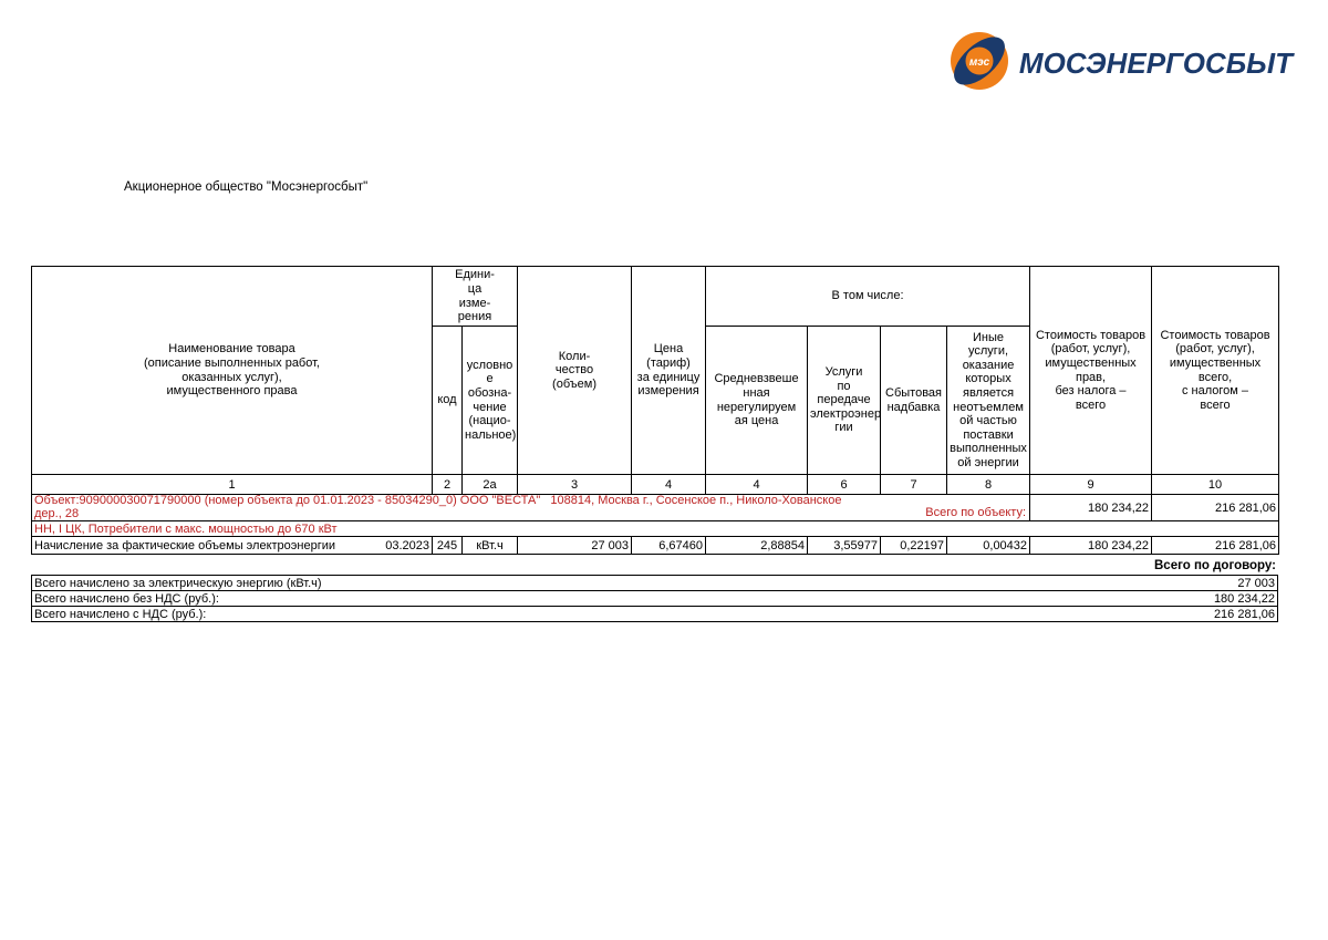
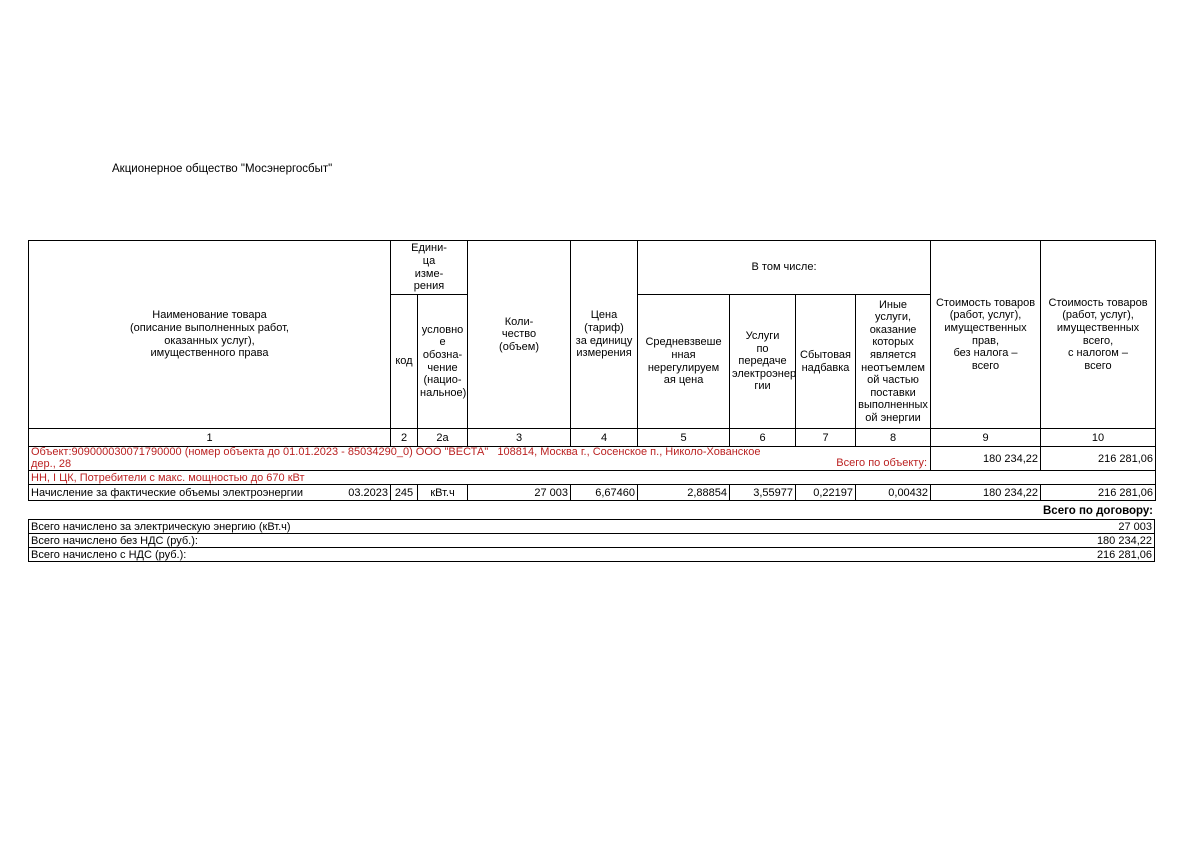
- мэс
- МОСЭНЕРГОСБЫТ
  Акционерное общество "Мосэнергосбыт"
  Наименование товара (описание выполненных работ, оказанных услуг), имущественного права	Едини- ца изме- рения	Коли- чество (объем)	Цена (тариф) за единицу измерения	В том числе:	Стоимость товаров (работ, услуг), имущественных прав, без налога – всего	Стоимость товаров (работ, услуг), имущественных всего, с налогом – всего
  код	условно е обозна- чение (нацио- нальное)	Средневзвеше нная нерегулируем ая цена	Услуги по передаче электроэнер гии	Сбытовая надбавка	Иные услуги, оказание которых является неотъемлем ой частью поставки выполненных ой энергии
- 1	2	2а	3	4	4	6	7	8	9	10
+ 1	2	2а	3	4	5	6	7	8	9	10
  Объект:909000030071790000 (номер объекта до 01.01.2023 - 85034290_0) ООО "ВЕСТА" 108814, Москва г., Сосенское п., Николо-Хованское дер., 28 Всего по объекту:	180 234,22	216 281,06
  НН, I ЦК, Потребители с макс. мощностью до 670 кВт
  Начисление за фактические объемы электроэнергии 03.2023	245	кВт.ч	27 003	6,67460	2,88854	3,55977	0,22197	0,00432	180 234,22	216 281,06
  Всего по договору:
  Всего начислено за электрическую энергию (кВт.ч)
  27 003
  Всего начислено без НДС (руб.):
  180 234,22
  Всего начислено с НДС (руб.):
  216 281,06
